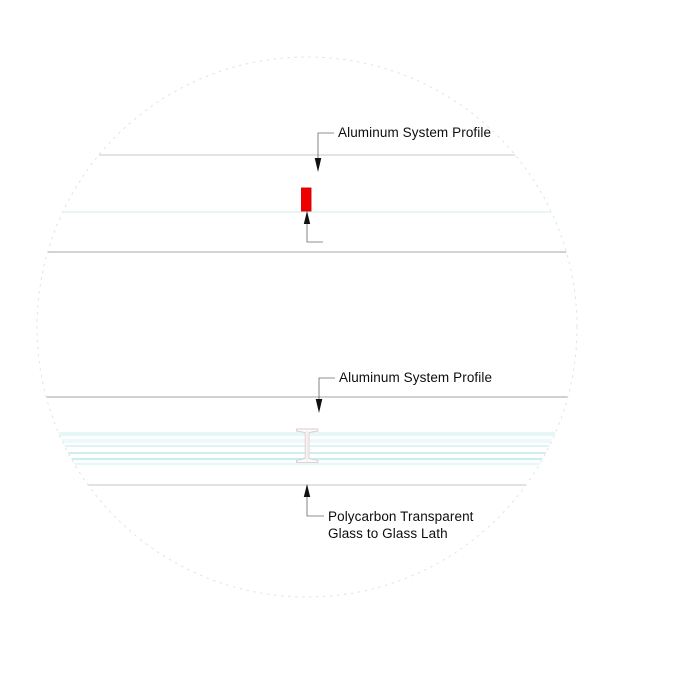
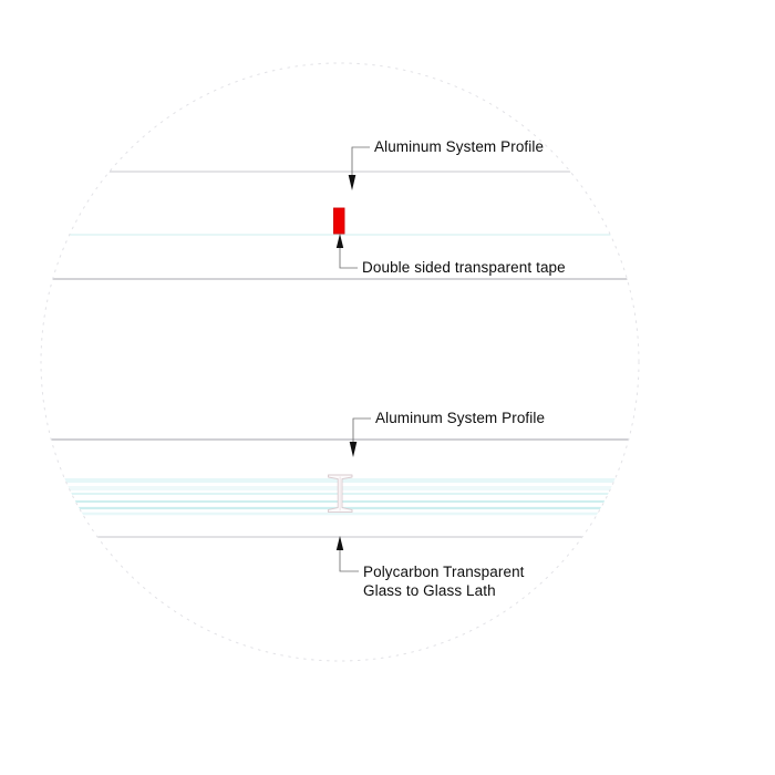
  Aluminum System Profile
+ Double sided transparent tape
  Aluminum System Profile
  Polycarbon Transparent
  Glass to Glass Lath
